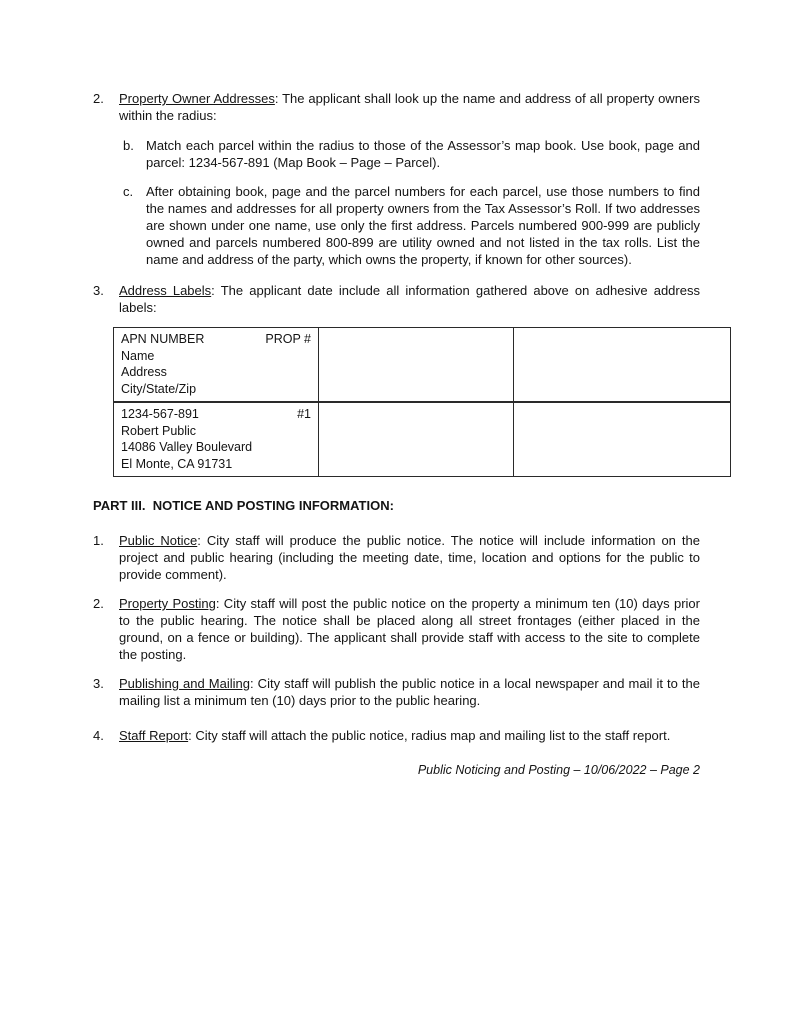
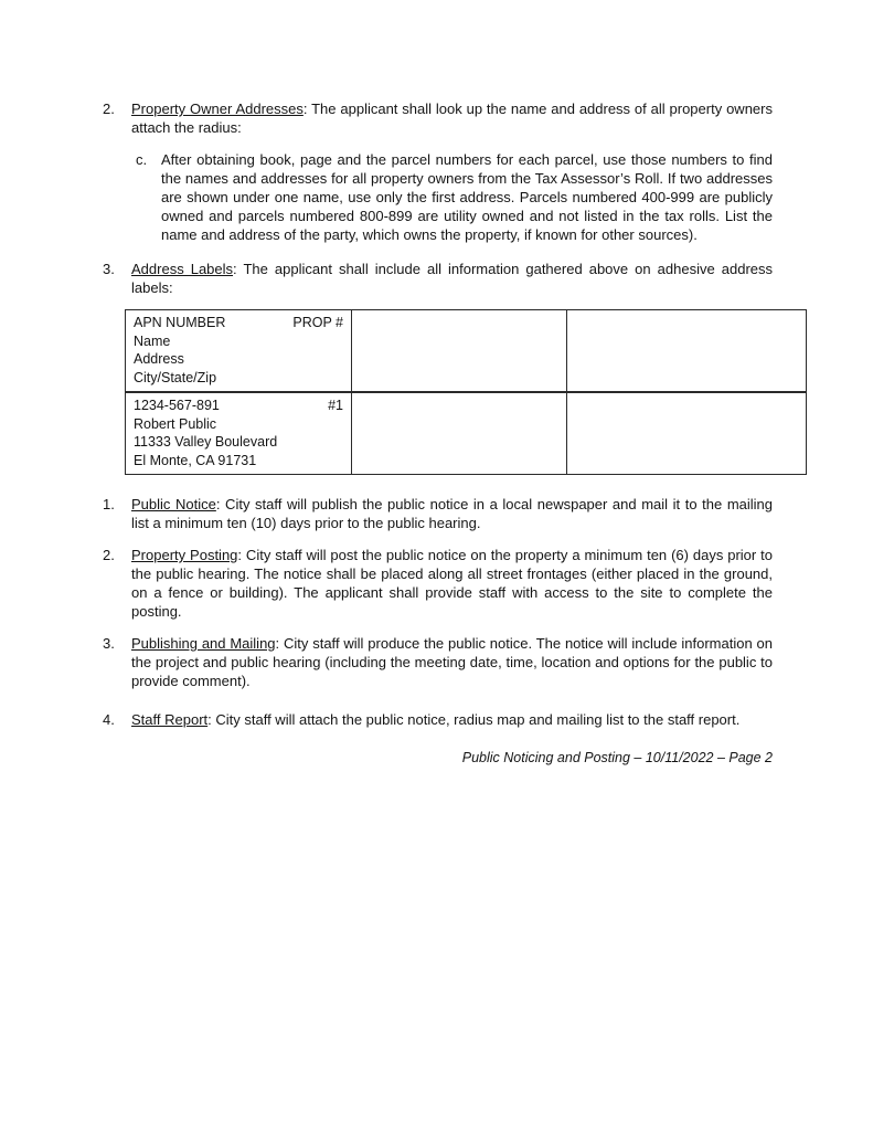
  2.
- Property Owner Addresses: The applicant shall look up the name and address of all property owners within the radius:
+ Property Owner Addresses: The applicant shall look up the name and address of all property owners attach the radius:
- b.
- Match each parcel within the radius to those of the Assessor’s map book. Use book, page and parcel: 1234-567-891 (Map Book – Page – Parcel).
  c.
- After obtaining book, page and the parcel numbers for each parcel, use those numbers to find the names and addresses for all property owners from the Tax Assessor’s Roll. If two addresses are shown under one name, use only the first address. Parcels numbered 900-999 are publicly owned and parcels numbered 800-899 are utility owned and not listed in the tax rolls. List the name and address of the party, which owns the property, if known for other sources).
+ After obtaining book, page and the parcel numbers for each parcel, use those numbers to find the names and addresses for all property owners from the Tax Assessor’s Roll. If two addresses are shown under one name, use only the first address. Parcels numbered 400-999 are publicly owned and parcels numbered 800-899 are utility owned and not listed in the tax rolls. List the name and address of the party, which owns the property, if known for other sources).
  3.
- Address Labels: The applicant date include all information gathered above on adhesive address labels:
+ Address Labels: The applicant shall include all information gathered above on adhesive address labels:
  APN NUMBER PROP # Name Address City/State/Zip
- 1234-567-891 #1 Robert Public 14086 Valley Boulevard El Monte, CA 91731
+ 1234-567-891 #1 Robert Public 11333 Valley Boulevard El Monte, CA 91731
- PART III. NOTICE AND POSTING INFORMATION:
  1.
- Public Notice: City staff will produce the public notice. The notice will include information on the project and public hearing (including the meeting date, time, location and options for the public to provide comment).
+ Public Notice: City staff will publish the public notice in a local newspaper and mail it to the mailing list a minimum ten (10) days prior to the public hearing.
  2.
- Property Posting: City staff will post the public notice on the property a minimum ten (10) days prior to the public hearing. The notice shall be placed along all street frontages (either placed in the ground, on a fence or building). The applicant shall provide staff with access to the site to complete the posting.
+ Property Posting: City staff will post the public notice on the property a minimum ten (6) days prior to the public hearing. The notice shall be placed along all street frontages (either placed in the ground, on a fence or building). The applicant shall provide staff with access to the site to complete the posting.
  3.
- Publishing and Mailing: City staff will publish the public notice in a local newspaper and mail it to the mailing list a minimum ten (10) days prior to the public hearing.
+ Publishing and Mailing: City staff will produce the public notice. The notice will include information on the project and public hearing (including the meeting date, time, location and options for the public to provide comment).
  4.
  Staff Report: City staff will attach the public notice, radius map and mailing list to the staff report.
- Public Noticing and Posting – 10/06/2022 – Page 2
+ Public Noticing and Posting – 10/11/2022 – Page 2
